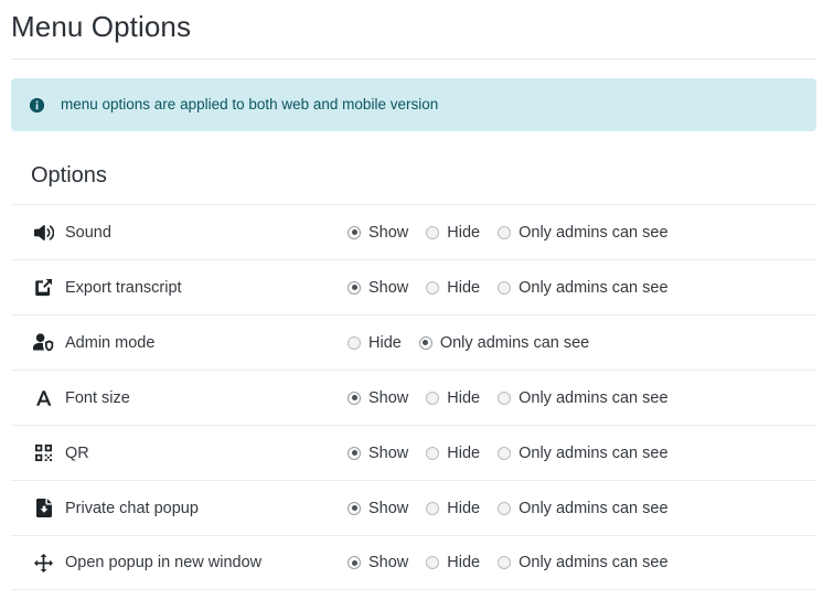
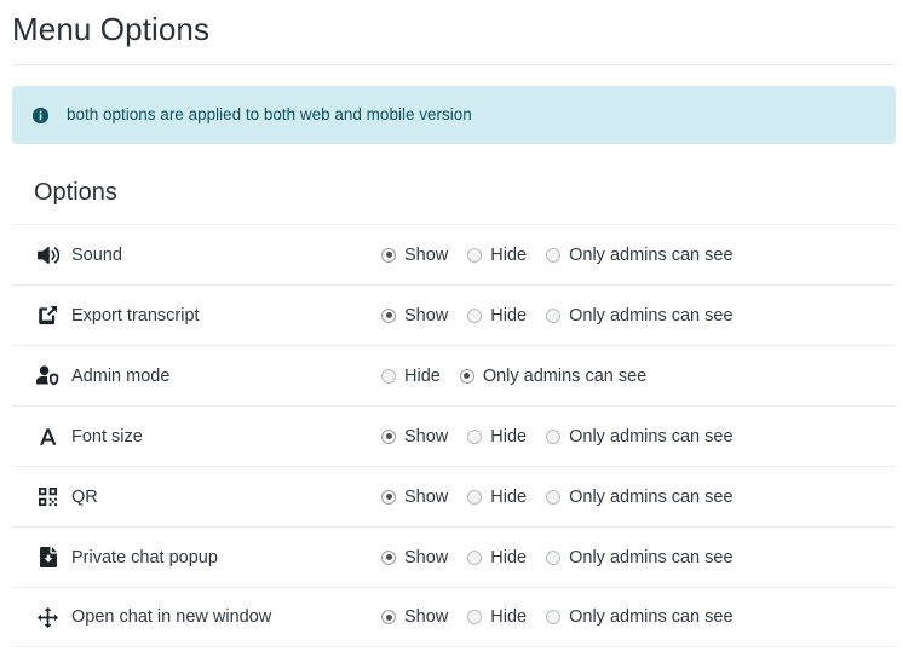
  Menu Options
- menu options are applied to both web and mobile version
+ both options are applied to both web and mobile version
  Options
  Sound
  Show
  Hide
  Only admins can see
  Export transcript
  Show
  Hide
  Only admins can see
  Admin mode
  Hide
  Only admins can see
  Font size
  Show
  Hide
  Only admins can see
  QR
  Show
  Hide
  Only admins can see
  Private chat popup
  Show
  Hide
  Only admins can see
- Open popup in new window
+ Open chat in new window
  Show
  Hide
  Only admins can see
